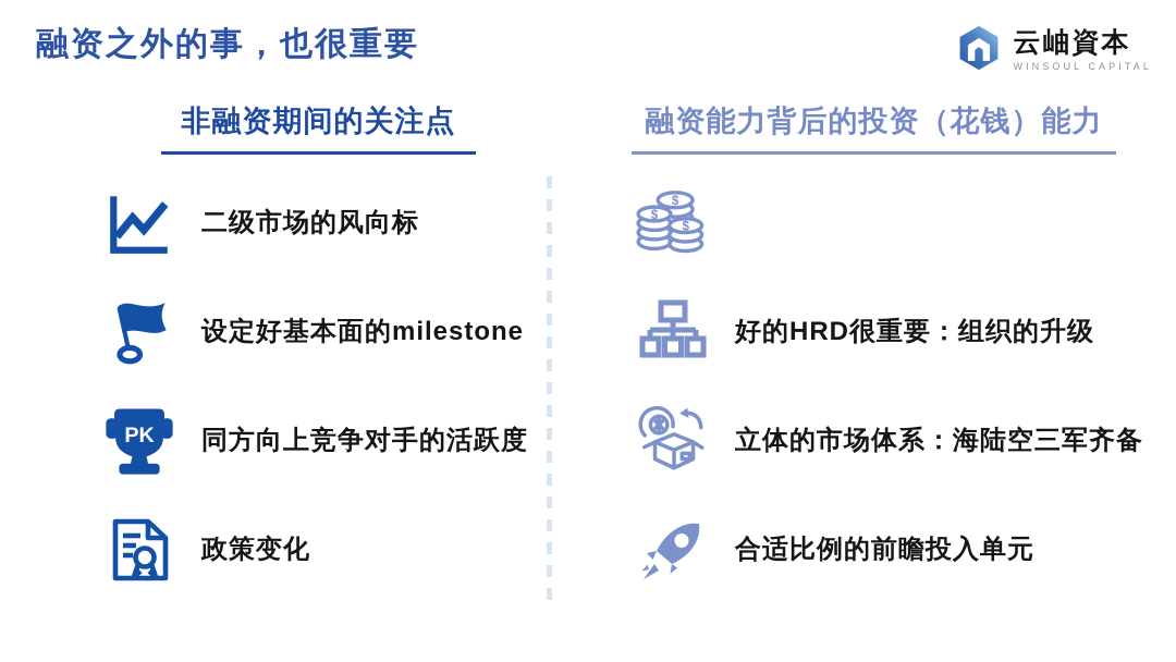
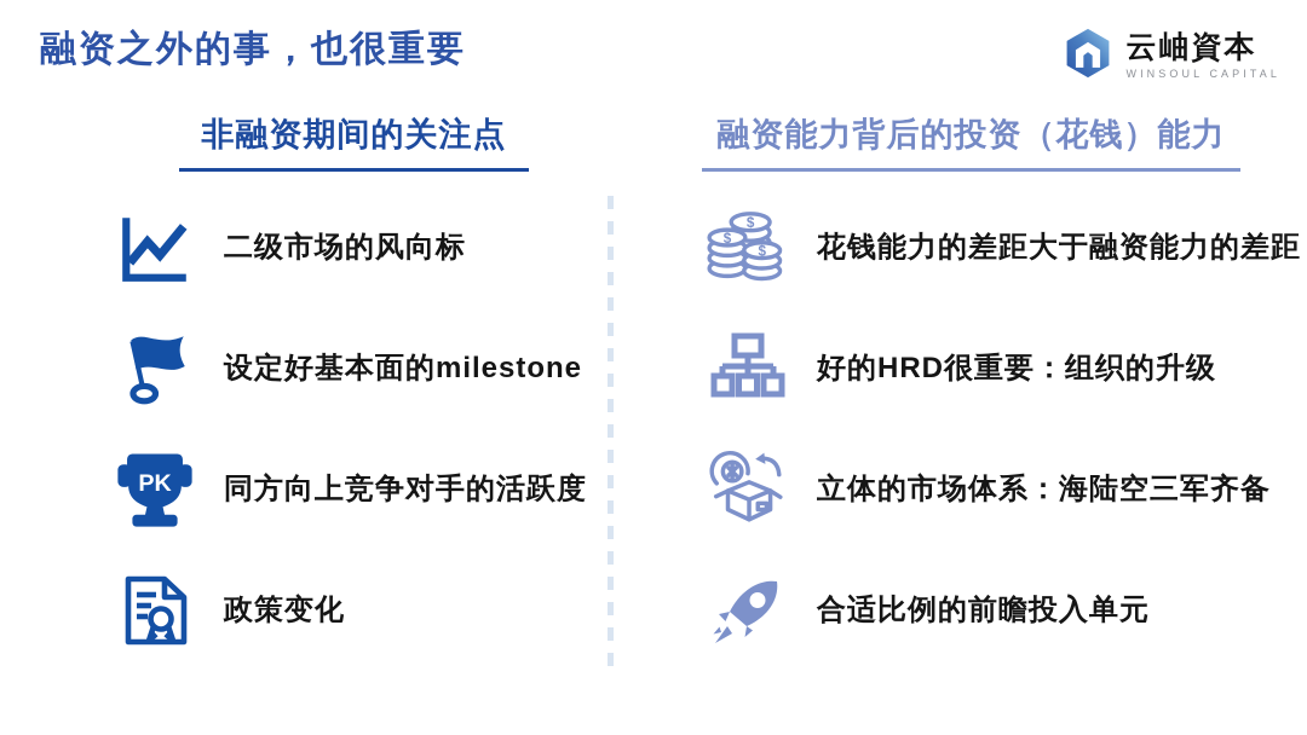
  融资之外的事，也很重要
  云岫資本
  WINSOUL CAPITAL
  非融资期间的关注点
  融资能力背后的投资（花钱）能力
  二级市场的风向标
  设定好基本面的milestone
  PK
  同方向上竞争对手的活跃度
  政策变化
  $
  $
  $
+ 花钱能力的差距大于融资能力的差距
  好的HRD很重要：组织的升级
  立体的市场体系：海陆空三军齐备
  合适比例的前瞻投入单元
